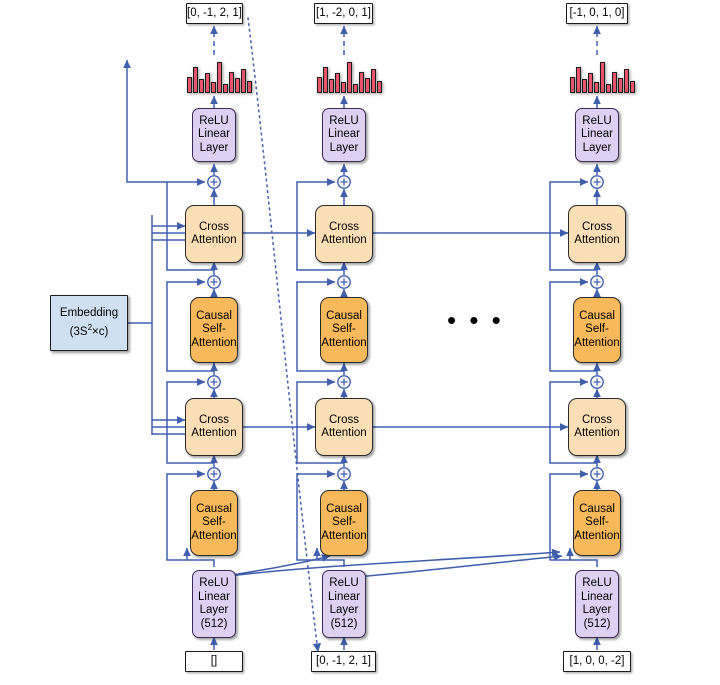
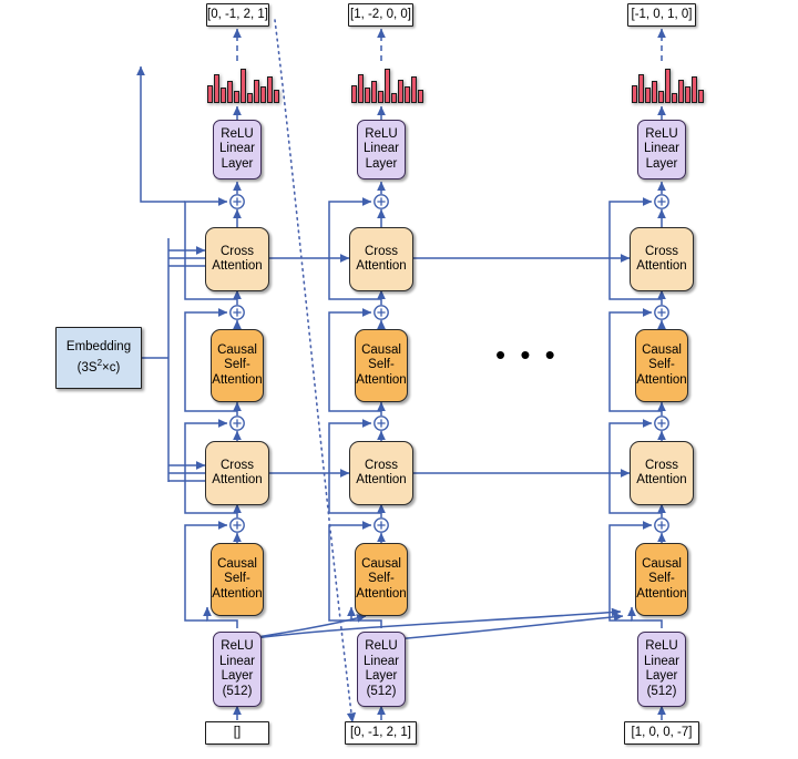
  [0, -1, 2, 1]
- [1, -2, 0, 1]
+ [1, -2, 0, 0]
  [-1, 0, 1, 0]
  ReLU
  Linear
  Layer
  ReLU
  Linear
  Layer
  ReLU
  Linear
  Layer
  Cross
  Attention
  Cross
  Attention
  Cross
  Attention
  Causal
  Self-
  Attention
  Causal
  Self-
  Attention
  Causal
  Self-
  Attention
  Cross
  Attention
  Cross
  Attention
  Cross
  Attention
  Causal
  Self-
  Attention
  Causal
  Self-
  Attention
  Causal
  Self-
  Attention
  ReLU
  Linear
  Layer
  (512)
  ReLU
  Linear
  Layer
  (512)
  ReLU
  Linear
  Layer
  (512)
  []
  [0, -1, 2, 1]
- [1, 0, 0, -2]
+ [1, 0, 0, -7]
  Embedding
  (3S2×c)
  • • •
